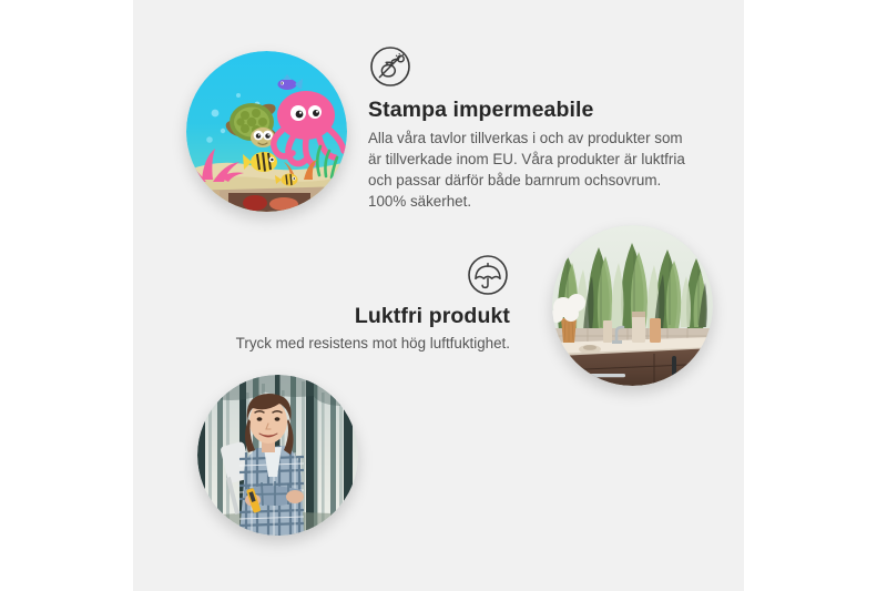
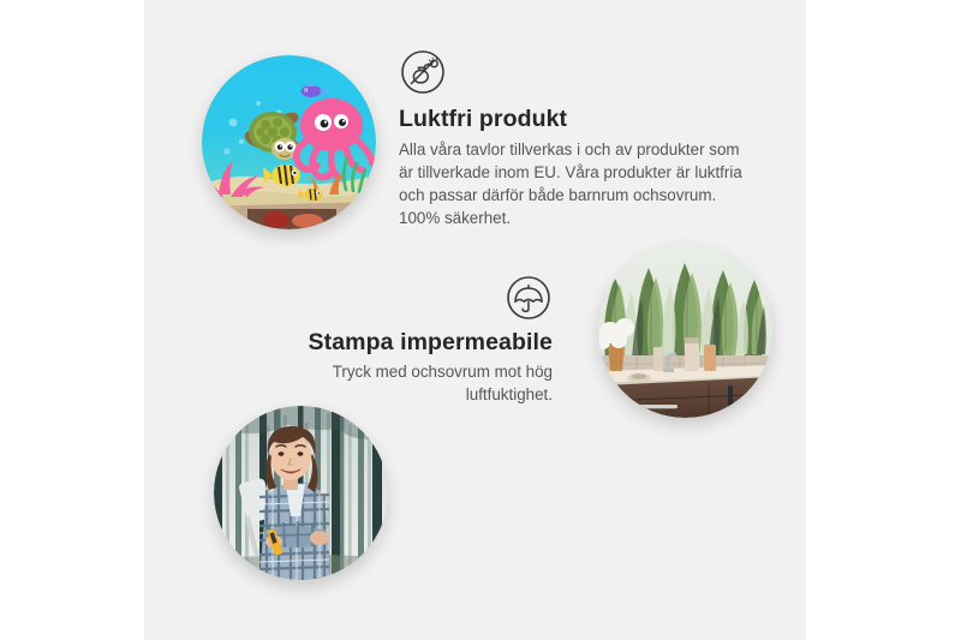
- Stampa impermeabile
+ Luktfri produkt
  Alla våra tavlor tillverkas i och av produkter som är tillverkade inom EU. Våra produkter är luktfria och passar därför både barnrum ochsovrum. 100% säkerhet.
- Luktfri produkt
+ Stampa impermeabile
- Tryck med resistens mot hög luftfuktighet.
+ Tryck med ochsovrum mot hög luftfuktighet.
